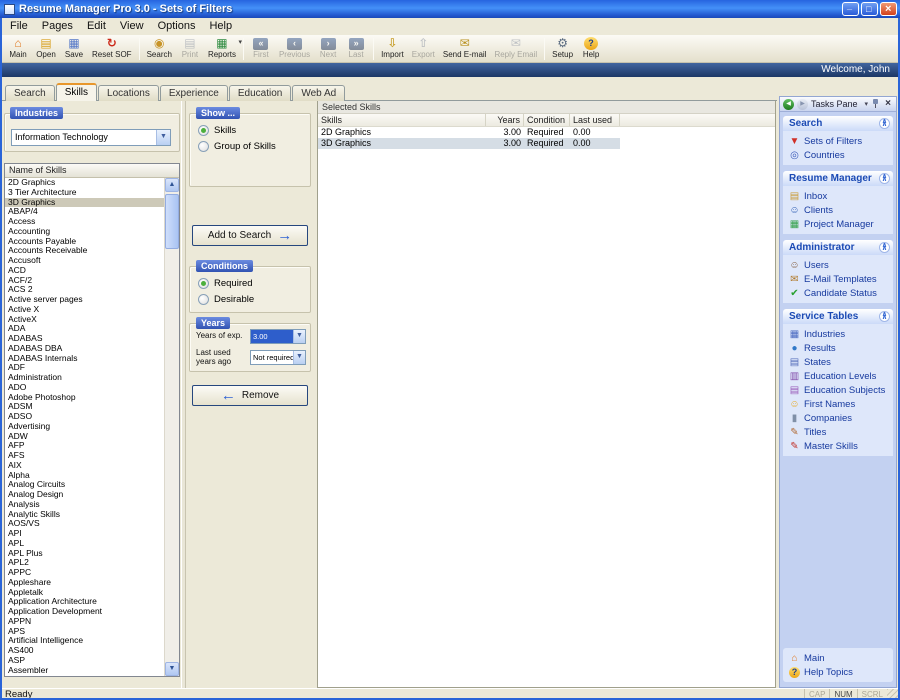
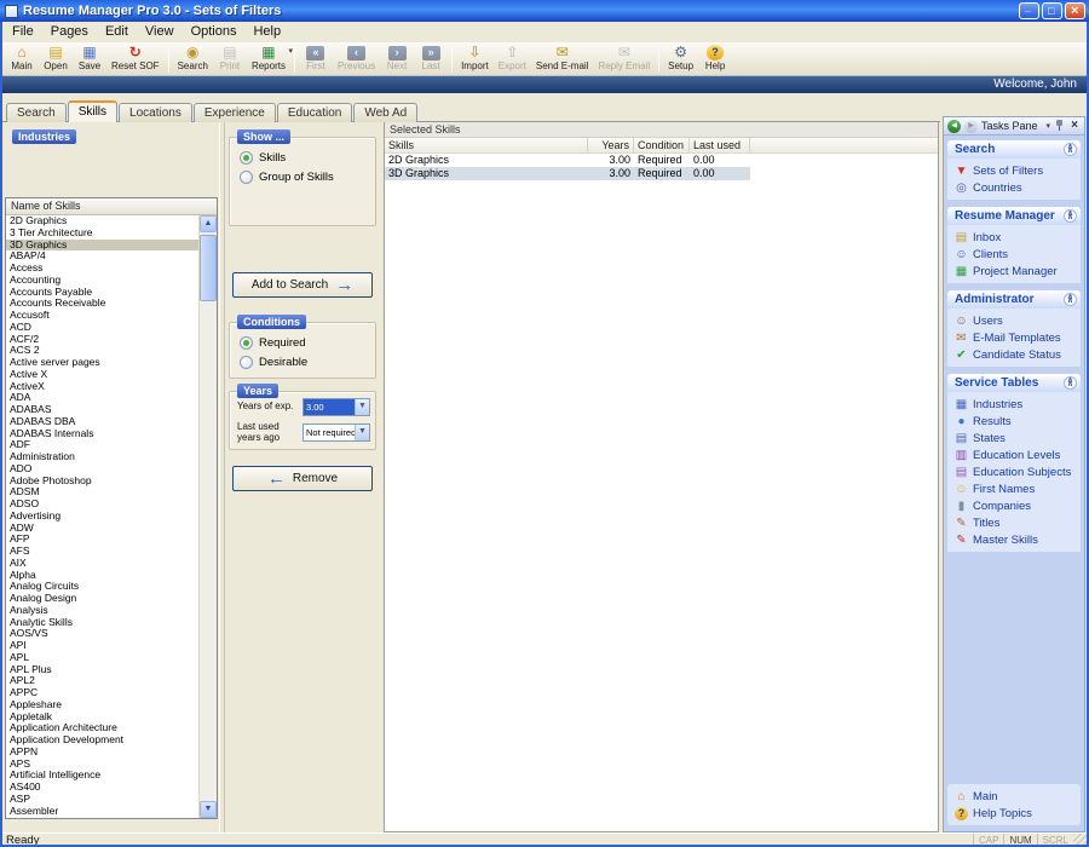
  Resume Manager Pro 3.0 - Sets of Filters
  File
  Pages
  Edit
  View
  Options
  Help
  Main
  Open
  Save
  Reset SOF
  Search
  Print
  Reports
  First
  Previous
  Next
  Last
  Import
  Export
  Send E-mail
  Reply Email
  Setup
  Help
  Welcome, John
  Search
  Skills
  Locations
  Experience
  Education
  Web Ad
  Industries
- Information Technology
  Name of Skills
  2D Graphics
  3 Tier Architecture
  3D Graphics
  ABAP/4
  Access
  Accounting
  Accounts Payable
  Accounts Receivable
  Accusoft
  ACD
  ACF/2
  ACS 2
  Active server pages
  Active X
  ActiveX
  ADA
  ADABAS
  ADABAS DBA
  ADABAS Internals
  ADF
  Administration
  ADO
  Adobe Photoshop
  ADSM
  ADSO
  Advertising
  ADW
  AFP
  AFS
  AIX
  Alpha
  Analog Circuits
  Analog Design
  Analysis
  Analytic Skills
  AOS/VS
  API
  APL
  APL Plus
  APL2
  APPC
  Appleshare
  Appletalk
  Application Architecture
  Application Development
  APPN
  APS
  Artificial Intelligence
  AS400
  ASP
  Assembler
  Show ...
  Skills
  Group of Skills
  Add to Search
  →
  Conditions
  Required
  Desirable
  Years
  Years of exp.
  3.00
  Last used years ago
  Not require
  ←
  Remove
  Selected Skills
  Skills
  Years
  Condition
  Last used
  2D Graphics
  3.00
  Required
  0.00
  3D Graphics
  3.00
  Required
  0.00
  Tasks Pane
  ×
  Search
  Sets of Filters
  Countries
  Resume Manager
  Inbox
  Clients
  Project Manager
  Administrator
  Users
  E-Mail Templates
  Candidate Status
  Service Tables
  Industries
  Results
  States
  Education Levels
  Education Subjects
  First Names
  Companies
  Titles
  Master Skills
  Main
  Help Topics
  Ready
  CAP
  NUM
  SCRL
